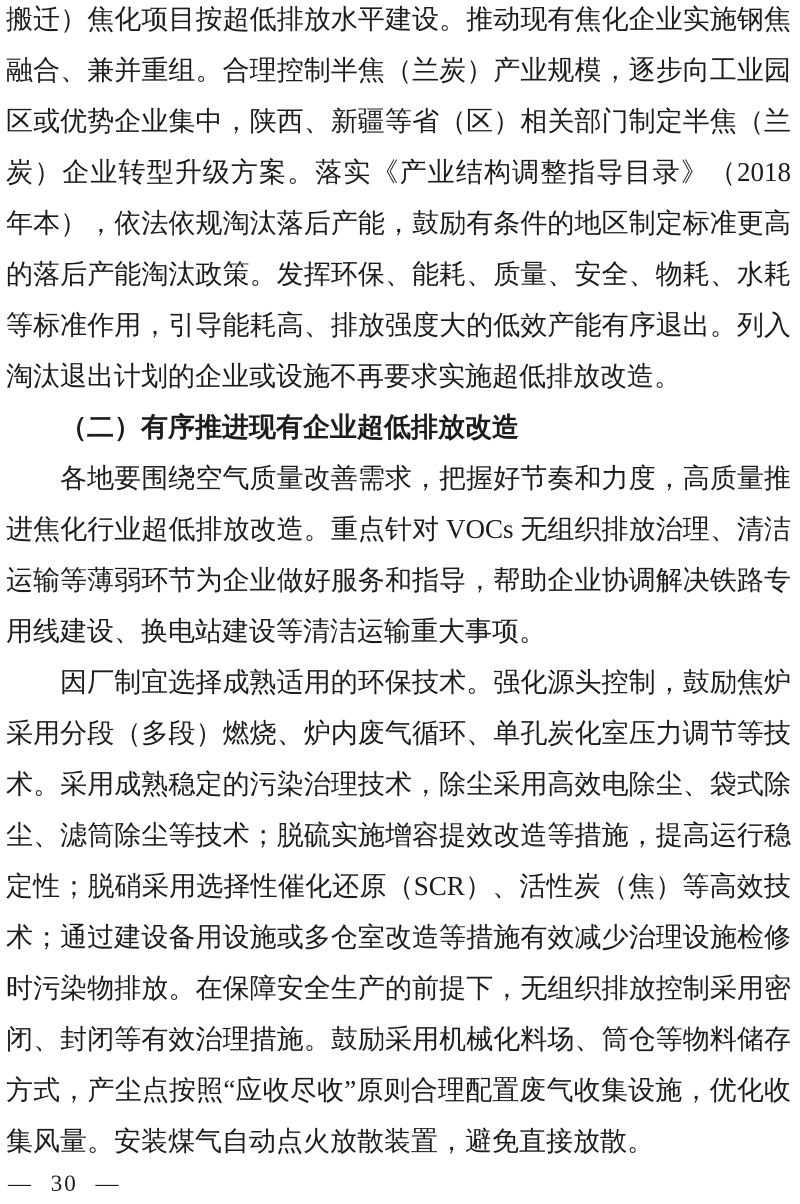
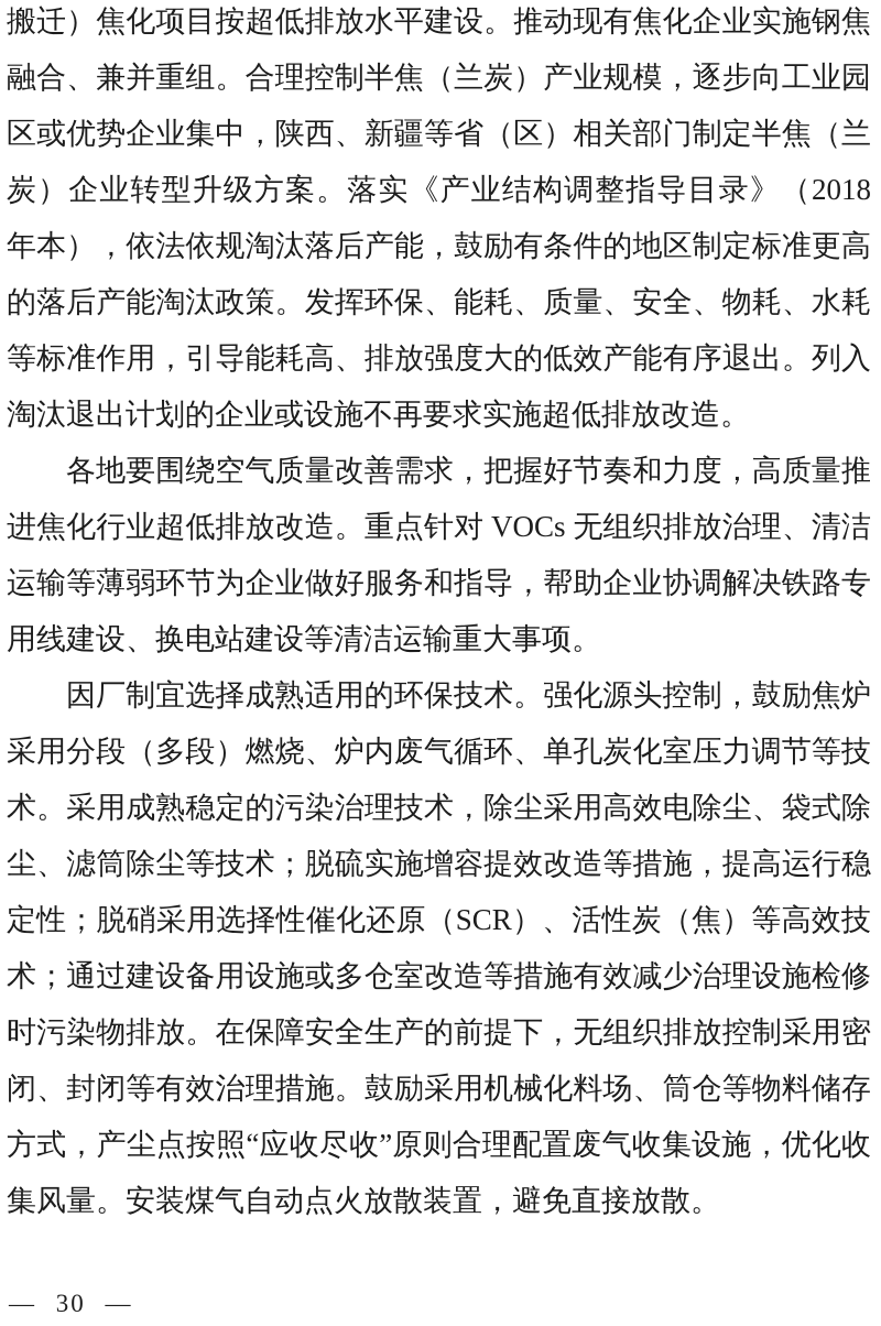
  搬迁）焦化项目按超低排放水平建设。推动现有焦化企业实施钢焦融合、兼并重组。合理控制半焦（兰炭）产业规模，逐步向工业园区或优势企业集中，陕西、新疆等省（区）相关部门制定半焦（兰炭）企业转型升级方案。落实《产业结构调整指导目录》（2018 年本），依法依规淘汰落后产能，鼓励有条件的地区制定标准更高的落后产能淘汰政策。发挥环保、能耗、质量、安全、物耗、水耗等标准作用，引导能耗高、排放强度大的低效产能有序退出。列入淘汰退出计划的企业或设施不再要求实施超低排放改造。
- （二）有序推进现有企业超低排放改造
  各地要围绕空气质量改善需求，把握好节奏和力度，高质量推进焦化行业超低排放改造。重点针对 VOCs 无组织排放治理、清洁运输等薄弱环节为企业做好服务和指导，帮助企业协调解决铁路专用线建设、换电站建设等清洁运输重大事项。
  因厂制宜选择成熟适用的环保技术。强化源头控制，鼓励焦炉采用分段（多段）燃烧、炉内废气循环、单孔炭化室压力调节等技术。采用成熟稳定的污染治理技术，除尘采用高效电除尘、袋式除尘、滤筒除尘等技术；脱硫实施增容提效改造等措施，提高运行稳定性；脱硝采用选择性催化还原（SCR）、活性炭（焦）等高效技术；通过建设备用设施或多仓室改造等措施有效减少治理设施检修时污染物排放。在保障安全生产的前提下，无组织排放控制采用密闭、封闭等有效治理措施。鼓励采用机械化料场、筒仓等物料储存方式，产尘点按照“应收尽收”原则合理配置废气收集设施，优化收集风量。安装煤气自动点火放散装置，避免直接放散。
  — 30 —
